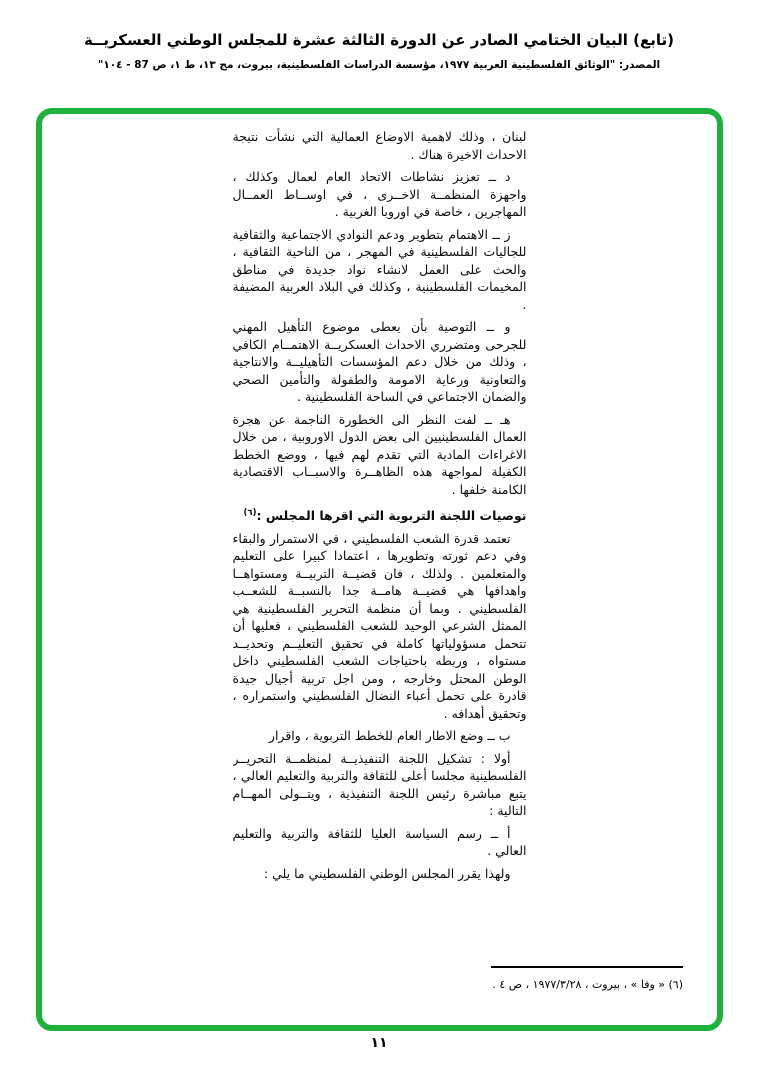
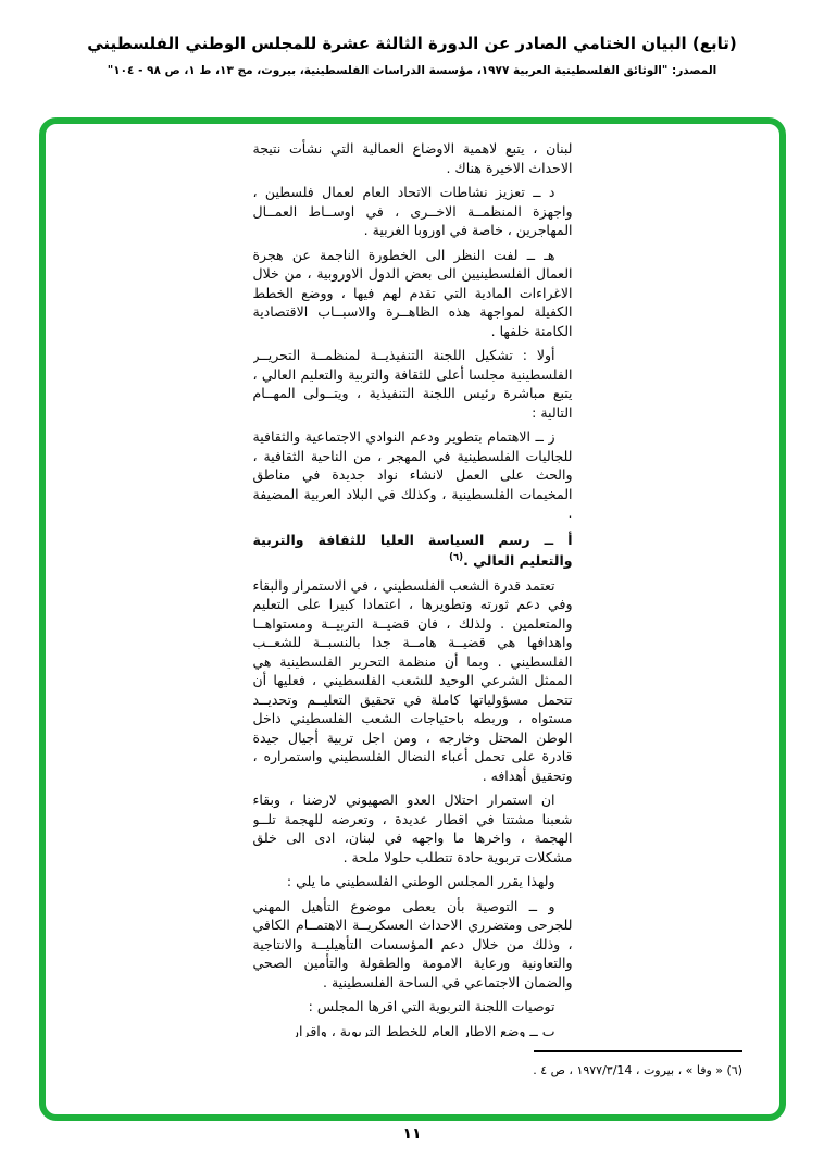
- (تابع) البيان الختامي الصادر عن الدورة الثالثة عشرة للمجلس الوطني العسكريــة
+ (تابع) البيان الختامي الصادر عن الدورة الثالثة عشرة للمجلس الوطني الفلسطيني
- المصدر: "الوثائق الفلسطينية العربية ١٩٧٧، مؤسسة الدراسات الفلسطينية، بيروت، مج ١٣، ط ١، ص 87 - ١٠٤"
+ المصدر: "الوثائق الفلسطينية العربية ١٩٧٧، مؤسسة الدراسات الفلسطينية، بيروت، مج ١٣، ط ١، ص ٩٨ - ١٠٤"
- لبنان ، وذلك لاهمية الاوضاع العمالية التي نشأت نتيجة الاحداث الاخيرة هناك .
+ لبنان ، يتبع لاهمية الاوضاع العمالية التي نشأت نتيجة الاحداث الاخيرة هناك .
- د ــ تعزيز نشاطات الاتحاد العام لعمال وكذلك ، واجهزة المنظمــة الاخــرى ، في اوســاط العمــال المهاجرين ، خاصة في اوروبا الغربية .
+ د ــ تعزيز نشاطات الاتحاد العام لعمال فلسطين ، واجهزة المنظمــة الاخــرى ، في اوســاط العمــال المهاجرين ، خاصة في اوروبا الغربية .
- ز ــ الاهتمام بتطوير ودعم النوادي الاجتماعية والثقافية للجاليات الفلسطينية في المهجر ، من الناحية الثقافية ، والحث على العمل لانشاء نواد جديدة في مناطق المخيمات الفلسطينية ، وكذلك في البلاد العربية المضيفة .
+ هـ ــ لفت النظر الى الخطورة الناجمة عن هجرة العمال الفلسطينيين الى بعض الدول الاوروبية ، من خلال الاغراءات المادية التي تقدم لهم فيها ، ووضع الخطط الكفيلة لمواجهة هذه الظاهــرة والاسبــاب الاقتصادية الكامنة خلفها .
- و ــ التوصية بأن يعطى موضوع التأهيل المهني للجرحى ومتضرري الاحداث العسكريــة الاهتمــام الكافي ، وذلك من خلال دعم المؤسسات التأهيليــة والانتاجية والتعاونية ورعاية الامومة والطفولة والتأمين الصحي والضمان الاجتماعي في الساحة الفلسطينية .
+ أولا : تشكيل اللجنة التنفيذيــة لمنظمــة التحريــر الفلسطينية مجلسا أعلى للثقافة والتربية والتعليم العالي ، يتبع مباشرة رئيس اللجنة التنفيذية ، ويتــولى المهــام التالية :
- هـ ــ لفت النظر الى الخطورة الناجمة عن هجرة العمال الفلسطينيين الى بعض الدول الاوروبية ، من خلال الاغراءات المادية التي تقدم لهم فيها ، ووضع الخطط الكفيلة لمواجهة هذه الظاهــرة والاسبــاب الاقتصادية الكامنة خلفها .
+ ز ــ الاهتمام بتطوير ودعم النوادي الاجتماعية والثقافية للجاليات الفلسطينية في المهجر ، من الناحية الثقافية ، والحث على العمل لانشاء نواد جديدة في مناطق المخيمات الفلسطينية ، وكذلك في البلاد العربية المضيفة .
- توصيات اللجنة التربوية التي اقرها المجلس :(٦)
+ أ ــ رسم السياسة العليا للثقافة والتربية والتعليم العالي .(٦)
  تعتمد قدرة الشعب الفلسطيني ، في الاستمرار والبقاء وفي دعم ثورته وتطويرها ، اعتمادا كبيرا على التعليم والمتعلمين . ولذلك ، فان قضيــة التربيــة ومستواهــا واهدافها هي قضيــة هامــة جدا بالنسبــة للشعــب الفلسطيني . وبما أن منظمة التحرير الفلسطينية هي الممثل الشرعي الوحيد للشعب الفلسطيني ، فعليها أن تتحمل مسؤولياتها كاملة في تحقيق التعليــم وتحديــد مستواه ، وربطه باحتياجات الشعب الفلسطيني داخل الوطن المحتل وخارجه ، ومن اجل تربية أجيال جيدة قادرة على تحمل أعباء النضال الفلسطيني واستمراره ، وتحقيق أهدافه .
+ ان استمرار احتلال العدو الصهيوني لارضنا ، وبقاء شعبنا مشتتا في اقطار عديدة ، وتعرضه للهجمة تلــو الهجمة ، واخرها ما واجهه في لبنان، ادى الى خلق مشكلات تربوية حادة تتطلب حلولا ملحة .
- ب ــ وضع الاطار العام للخطط التربوية ، واقرار
+ ولهذا يقرر المجلس الوطني الفلسطيني ما يلي :
- أولا : تشكيل اللجنة التنفيذيــة لمنظمــة التحريــر الفلسطينية مجلسا أعلى للثقافة والتربية والتعليم العالي ، يتبع مباشرة رئيس اللجنة التنفيذية ، ويتــولى المهــام التالية :
+ و ــ التوصية بأن يعطى موضوع التأهيل المهني للجرحى ومتضرري الاحداث العسكريــة الاهتمــام الكافي ، وذلك من خلال دعم المؤسسات التأهيليــة والانتاجية والتعاونية ورعاية الامومة والطفولة والتأمين الصحي والضمان الاجتماعي في الساحة الفلسطينية .
- أ ــ رسم السياسة العليا للثقافة والتربية والتعليم العالي .
+ توصيات اللجنة التربوية التي اقرها المجلس :
- ولهذا يقرر المجلس الوطني الفلسطيني ما يلي :
+ ب ــ وضع الاطار العام للخطط التربوية ، واقرار
- (٦) « وفا » ، بيروت ، ١٩٧٧/٣/٢٨ ، ص ٤ .
+ (٦) « وفا » ، بيروت ، ١٩٧٧/٣/14 ، ص ٤ .
  ١١
